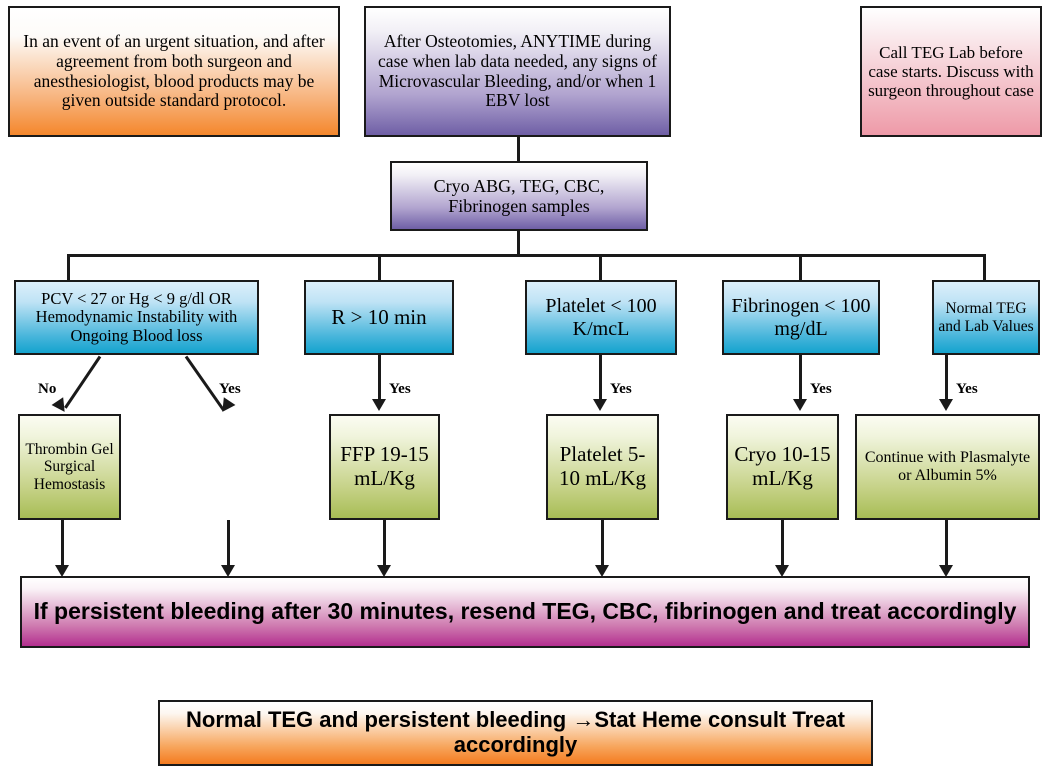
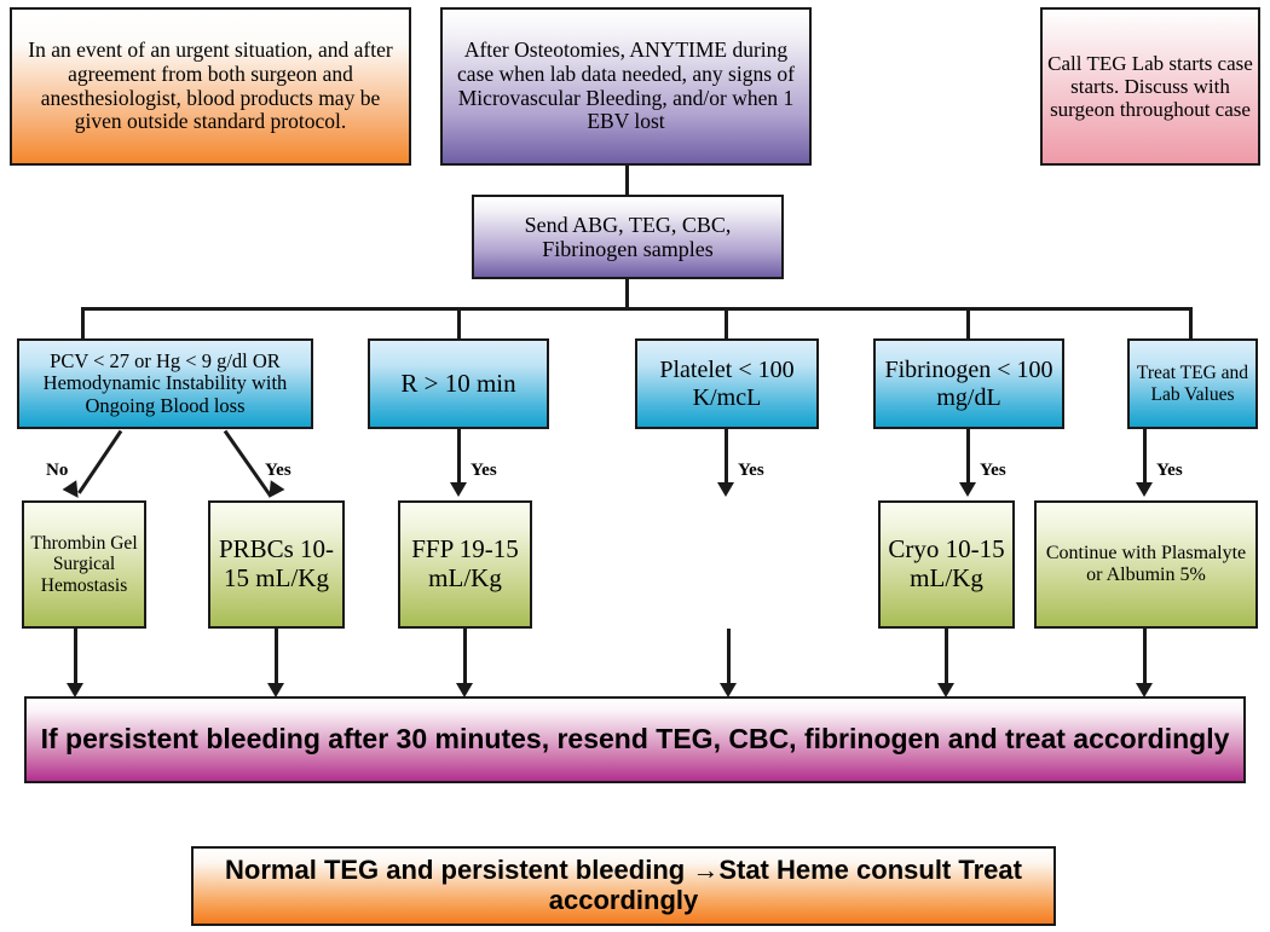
  In an event of an urgent situation, and after agreement from both surgeon and anesthesiologist, blood products may be given outside standard protocol.
  After Osteotomies, ANYTIME during case when lab data needed, any signs of Microvascular Bleeding, and/or when 1 EBV lost
- Call TEG Lab before case starts. Discuss with surgeon throughout case
+ Call TEG Lab starts case starts. Discuss with surgeon throughout case
- Cryo ABG, TEG, CBC, Fibrinogen samples
+ Send ABG, TEG, CBC, Fibrinogen samples
  PCV < 27 or Hg < 9 g/dl OR Hemodynamic Instability with Ongoing Blood loss
  R > 10 min
  Platelet < 100 K/mcL
  Fibrinogen < 100 mg/dL
- Normal TEG and Lab Values
+ Treat TEG and Lab Values
  No
  Yes
  Yes
  Yes
  Yes
  Yes
  Thrombin Gel Surgical Hemostasis
+ PRBCs 10-15 mL/Kg
  FFP 19-15 mL/Kg
- Platelet 5-10 mL/Kg
  Cryo 10-15 mL/Kg
  Continue with Plasmalyte or Albumin 5%
  If persistent bleeding after 30 minutes, resend TEG, CBC, fibrinogen and treat accordingly
  Normal TEG and persistent bleeding →Stat Heme consult Treat accordingly
